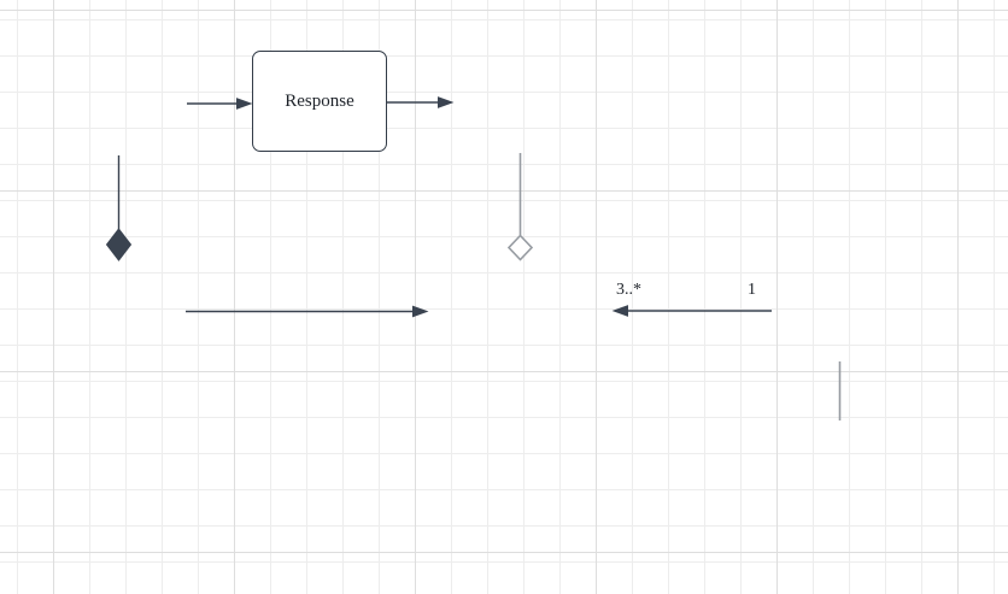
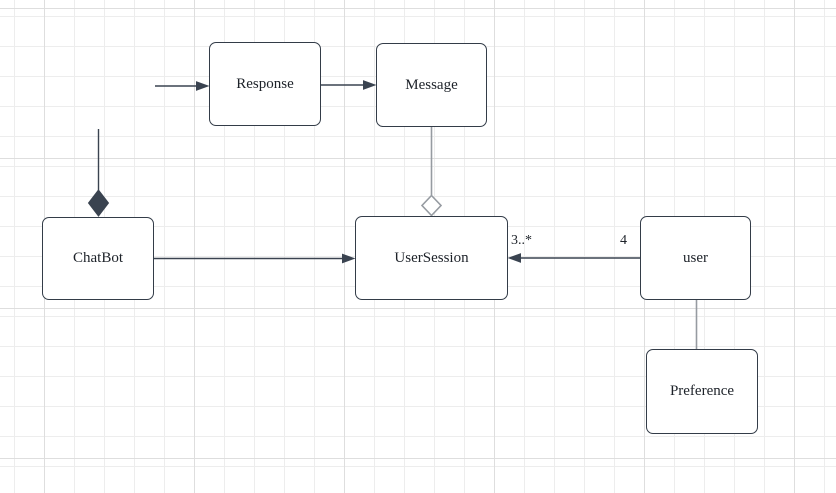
  Response
+ Message
+ ChatBot
+ UserSession
+ user
+ Preference
  3..*
- 1
+ 4
